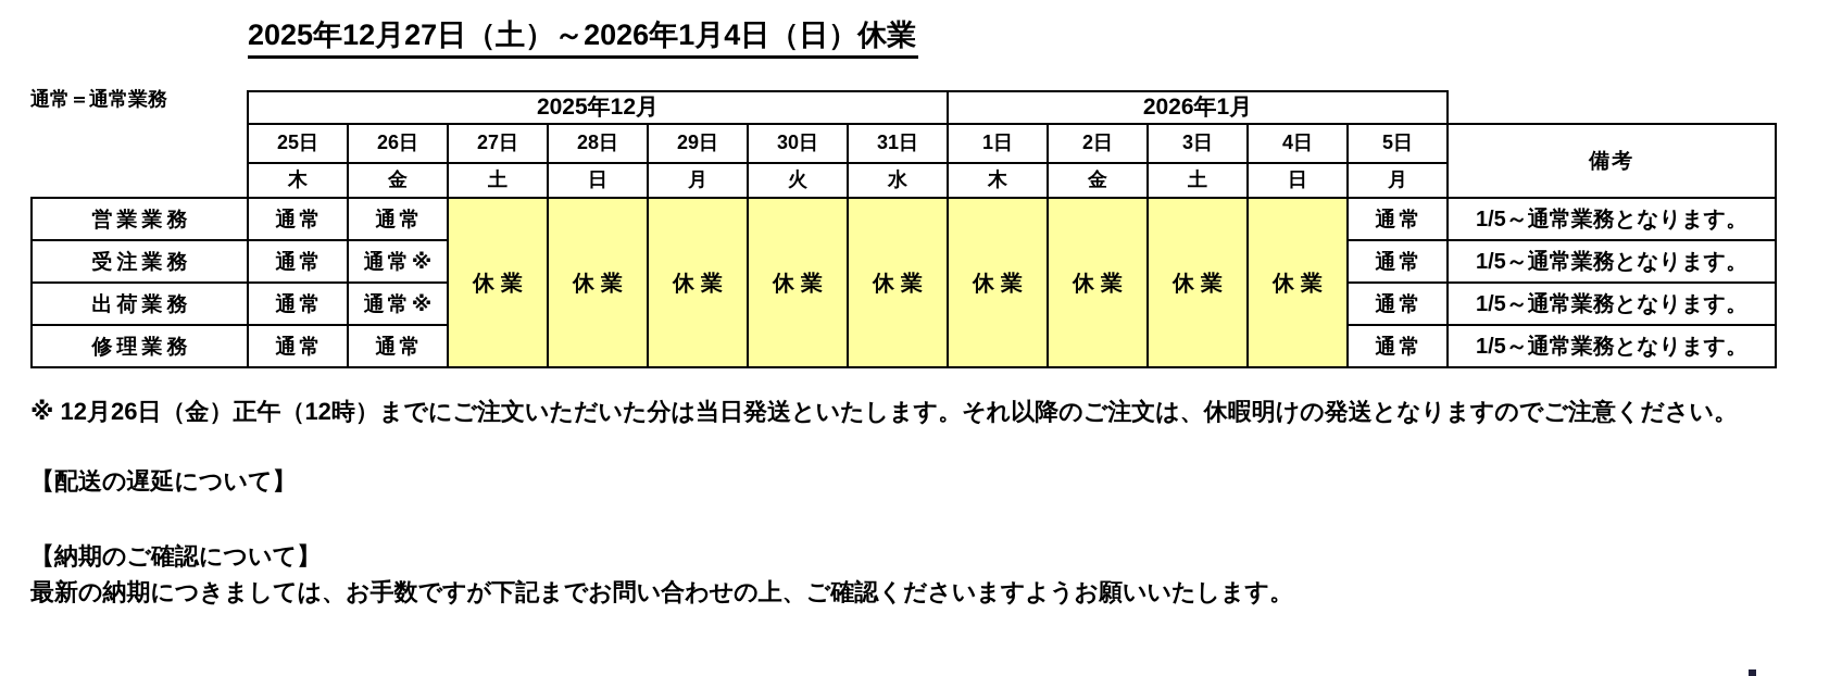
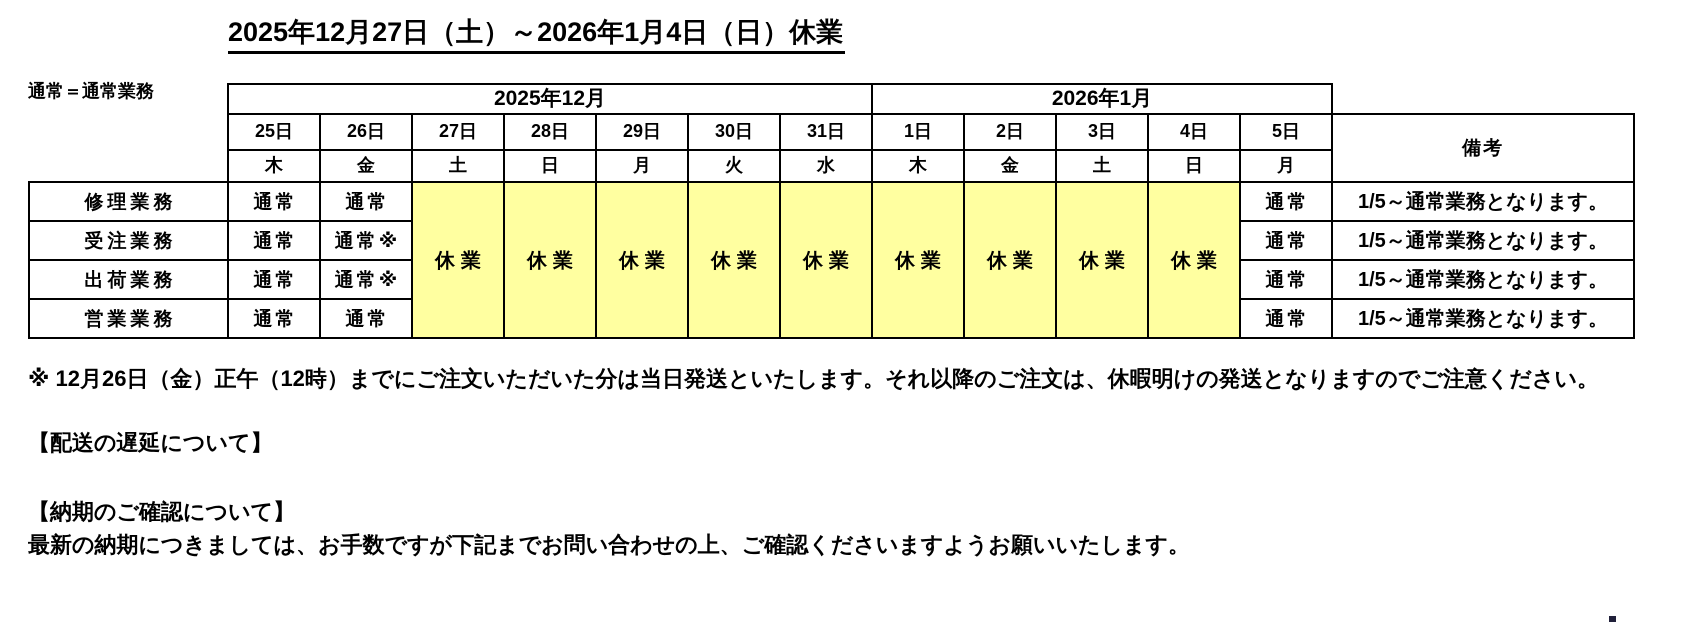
  2025年12月27日（土）～2026年1月4日（日）休業
  通常＝通常業務
  	2025年12月	2026年1月
  	25日	26日	27日	28日	29日	30日	31日	1日	2日	3日	4日	5日	備考
  	木	金	土	日	月	火	水	木	金	土	日	月
- 営業業務	通常	通常	休業	休業	休業	休業	休業	休業	休業	休業	休業	通常	1/5～通常業務となります。
+ 修理業務	通常	通常	休業	休業	休業	休業	休業	休業	休業	休業	休業	通常	1/5～通常業務となります。
  受注業務	通常	通常※	通常	1/5～通常業務となります。
  出荷業務	通常	通常※	通常	1/5～通常業務となります。
- 修理業務	通常	通常	通常	1/5～通常業務となります。
+ 営業業務	通常	通常	通常	1/5～通常業務となります。
  ※ 12月26日（金）正午（12時）までにご注文いただいた分は当日発送といたします。それ以降のご注文は、休暇明けの発送となりますのでご注意ください。
  【配送の遅延について】
  【納期のご確認について】
  最新の納期につきましては、お手数ですが下記までお問い合わせの上、ご確認くださいますようお願いいたします。
